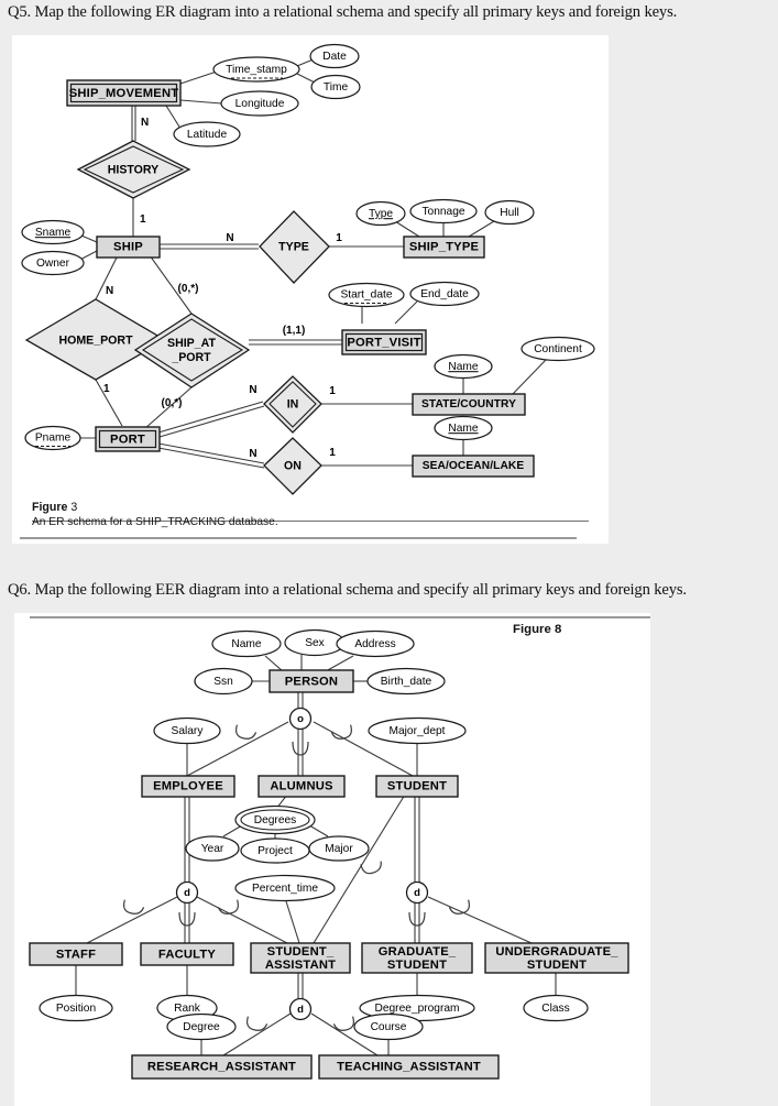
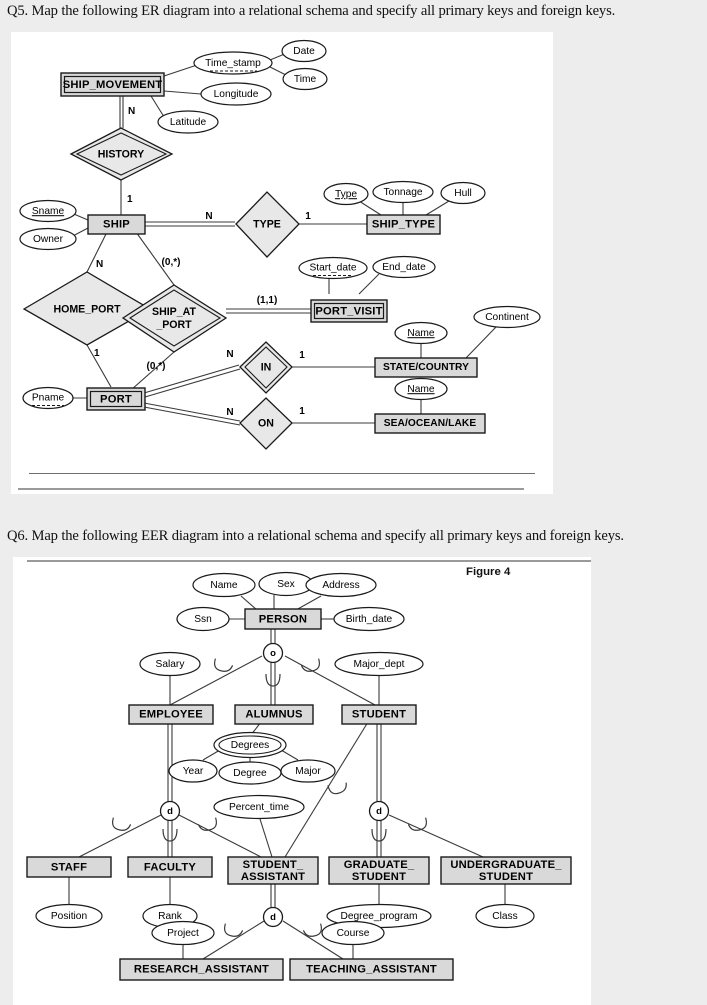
  Q5. Map the following ER diagram into a relational schema and specify all primary keys and foreign keys.
  Date
  Time
  Time_stamp
  Longitude
  Latitude
  Sname
  Owner
  Type
  Tonnage
  Hull
  Start_date
  End_date
  Pname
  Name
  Continent
  Name
  HISTORY
  TYPE
  HOME_PORT
  SHIP_AT
  _PORT
  IN
  ON
  SHIP_MOVEMENT
  SHIP
  SHIP_TYPE
  PORT_VISIT
  PORT
  STATE/COUNTRY
  SEA/OCEAN/LAKE
  N
  1
  N
  1
  N
  1
  (0,*)
  (0,*)
  (1,1)
  N
  1
  N
  1
- Figure 3
- An ER schema for a SHIP_TRACKING database.
  Q6. Map the following EER diagram into a relational schema and specify all primary keys and foreign keys.
  Name
  Sex
  Address
  Ssn
  Birth_date
  Salary
  Major_dept
  Degrees
  Year
- Project
+ Degree
  Major
  Percent_time
  Position
  Rank
  Degree_program
  Class
- Degree
+ Project
  Course
  o
  d
  d
  d
  PERSON
  EMPLOYEE
  ALUMNUS
  STUDENT
  STAFF
  FACULTY
  STUDENT_
  ASSISTANT
  GRADUATE_
  STUDENT
  UNDERGRADUATE_
  STUDENT
  RESEARCH_ASSISTANT
  TEACHING_ASSISTANT
- Figure 8
+ Figure 4
